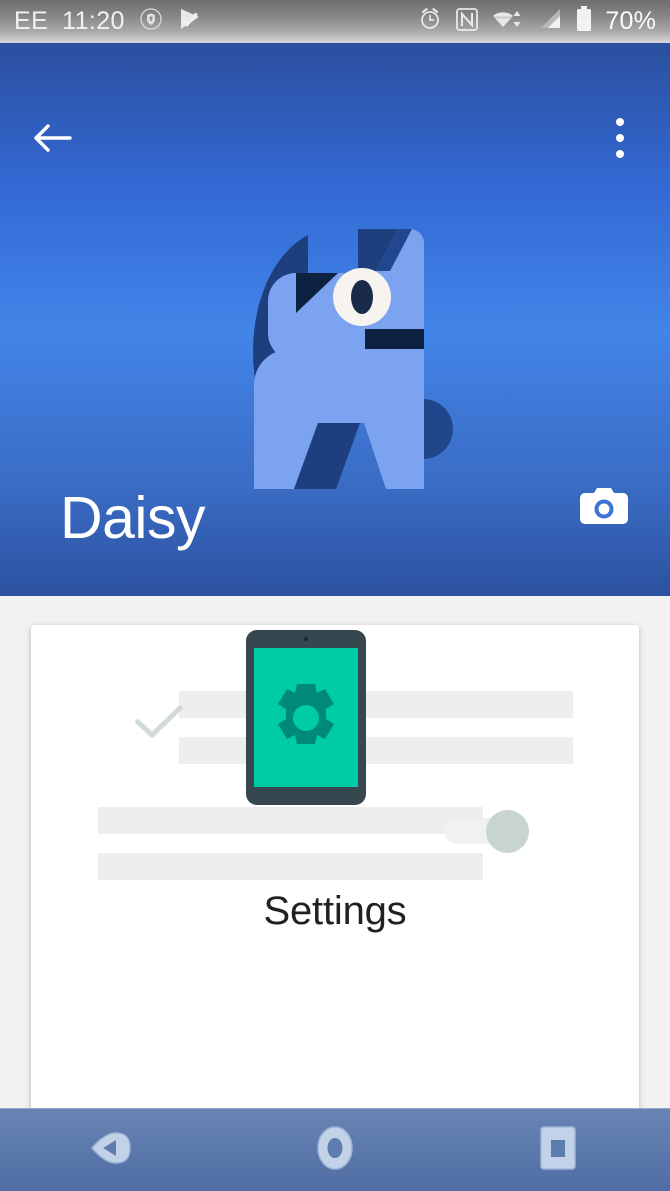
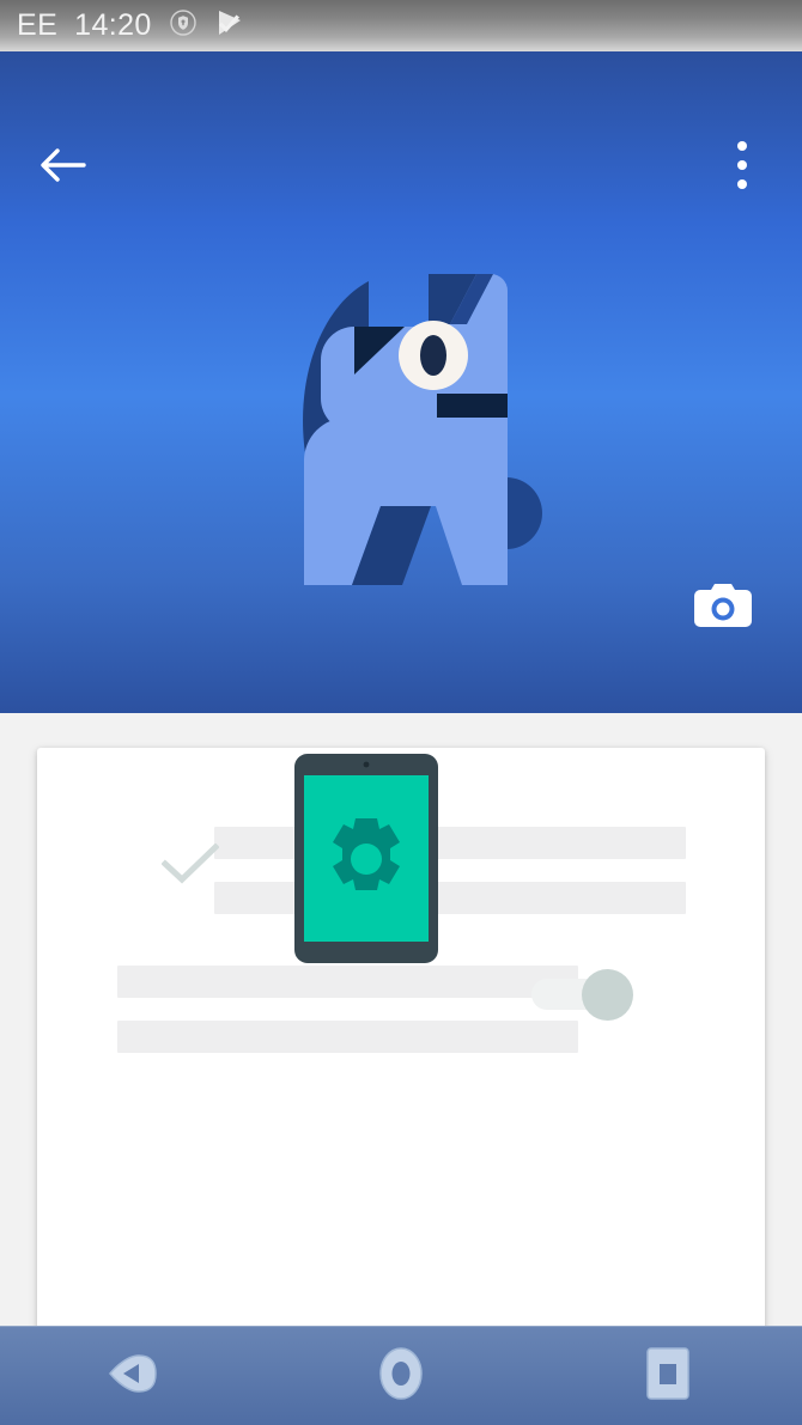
  EE
- 11:20
+ 14:20
- 70%
- Daisy
- Settings
